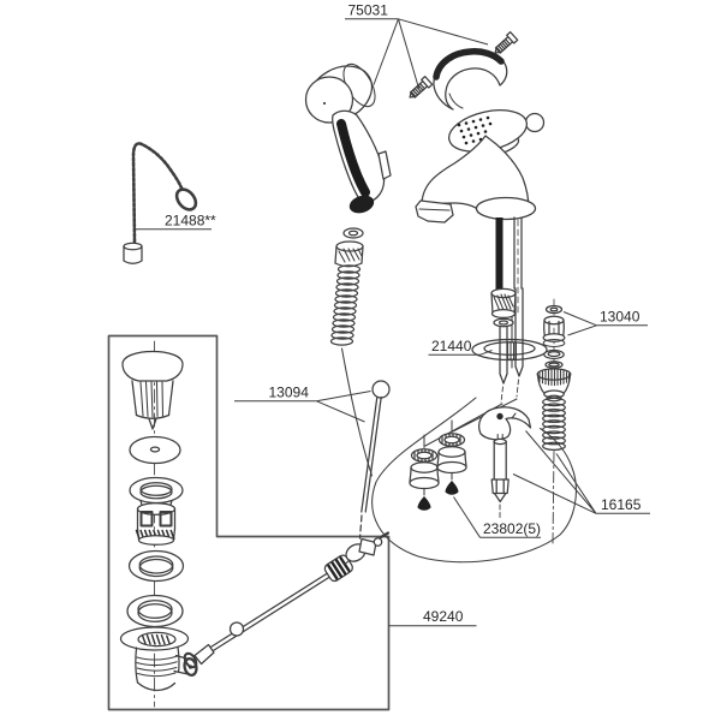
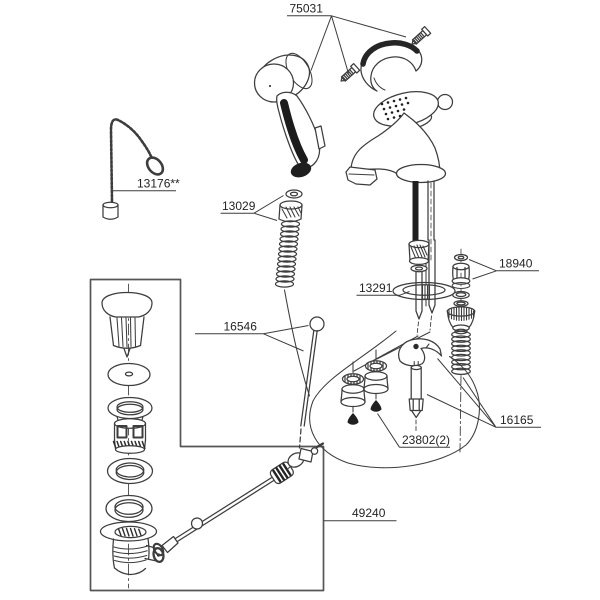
  75031
- 21488**
+ 13176**
+ 13029
- 13040
+ 18940
- 21440
+ 13291
- 13094
+ 16546
  16165
- 23802(5)
+ 23802(2)
  49240
